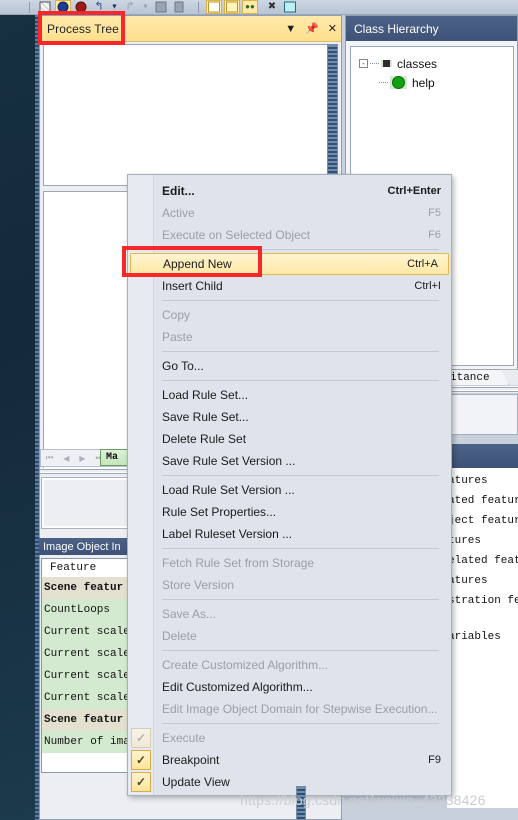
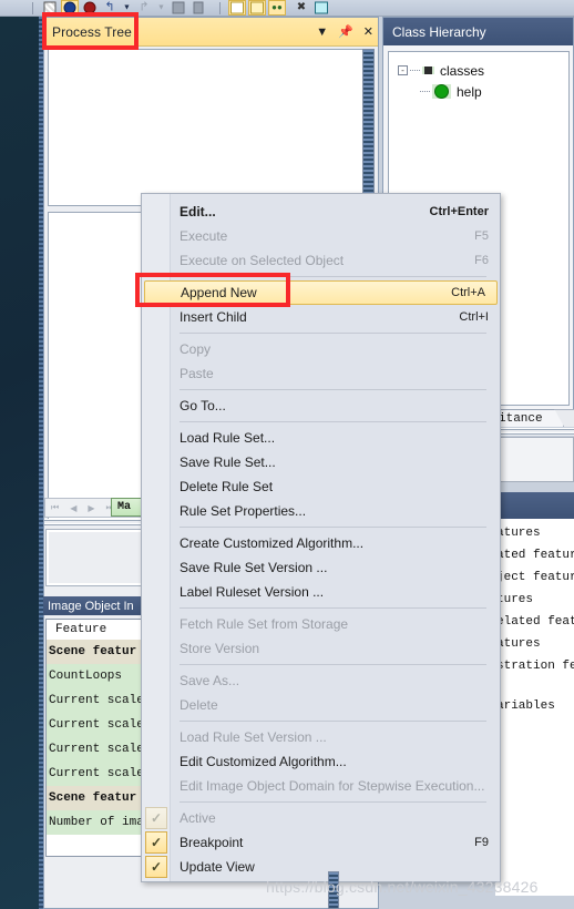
  ↰
  ↱
  ●●
  ✖
  Process Tree
  ▼
  📌
  ✕
  ⏮
  ◀
  ▶
  ⏭
  Ma
  Image Object In
  Feature
  Scene featur
  CountLoops
  Current scal
  Current scal
  Current scal
  Current scal
  Scene featur
  Number of im
  Class Hierarchy
  -
  classes
  help
  itance
  tures
  ted featur
  ect featur
  ures
  lated feat
  tures
  tration fe
  riables
  Edit...
  Ctrl+Enter
- Active
+ Execute
  F5
  Execute on Selected Object
  F6
  Append New
  Ctrl+A
  Insert Child
  Ctrl+I
  Copy
  Paste
  Go To...
  Load Rule Set...
  Save Rule Set...
  Delete Rule Set
- Save Rule Set Version ...
+ Rule Set Properties...
- Load Rule Set Version ...
+ Create Customized Algorithm...
- Rule Set Properties...
+ Save Rule Set Version ...
  Label Ruleset Version ...
  Fetch Rule Set from Storage
  Store Version
  Save As...
  Delete
- Create Customized Algorithm...
+ Load Rule Set Version ...
  Edit Customized Algorithm...
  Edit Image Object Domain for Stepwise Execution...
  ✓
- Execute
+ Active
  ✓
  Breakpoint
  F9
  ✓
  Update View
  https://blog.csdn.net/weixin_43238426
